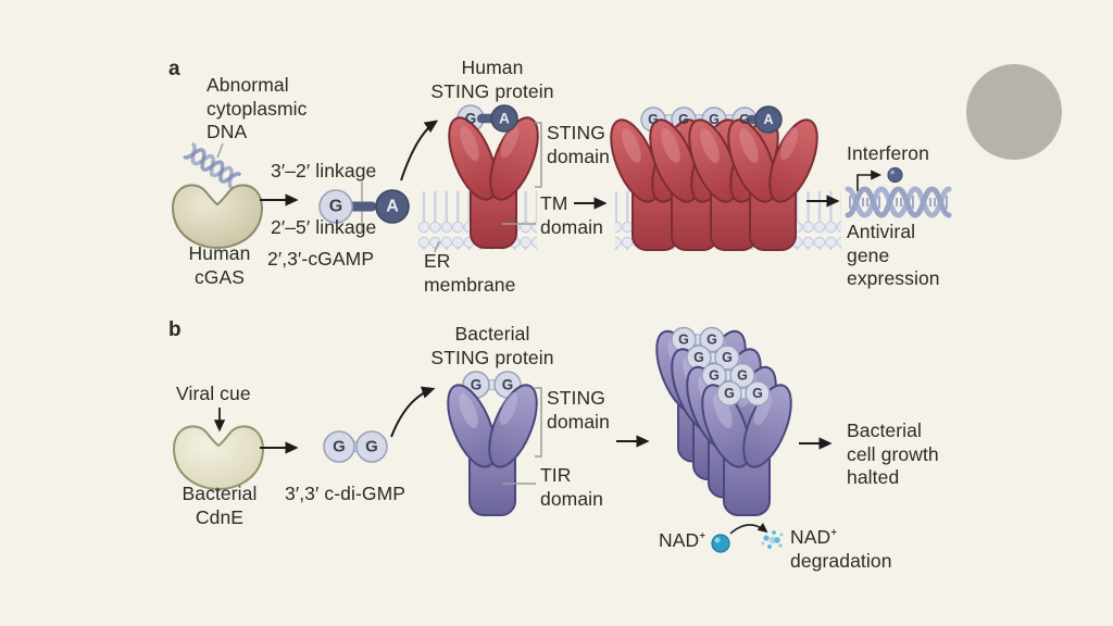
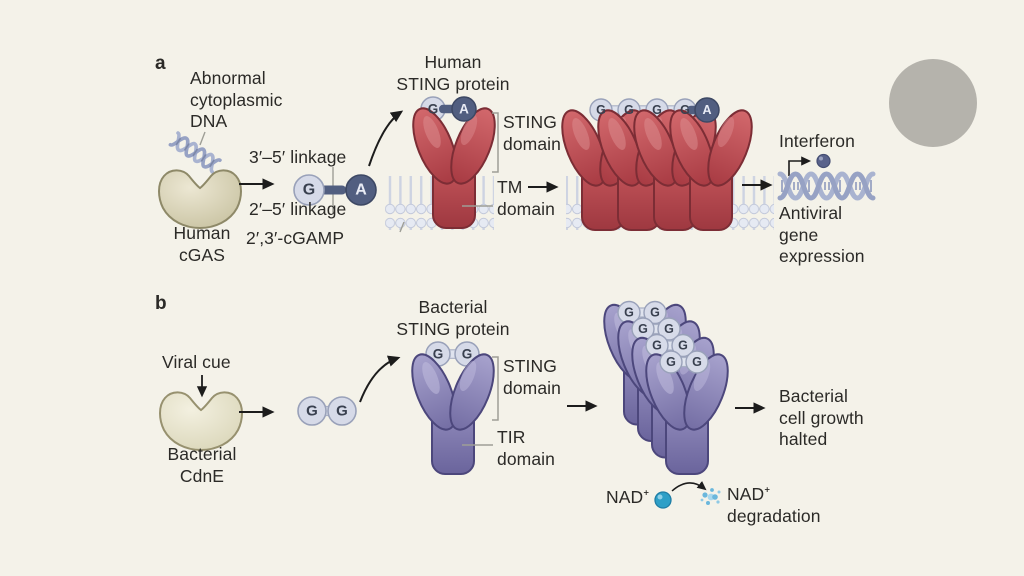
  G
  A
  G
  A
  G
  G
  G
  G
  A
  G
  G
  G
  G
  G
  G
  G
  G
  G
  G
  G
  G
  a
  Abnormal
  cytoplasmic
  DNA
  Human
  cGAS
- 3′–2′ linkage
+ 3′–5′ linkage
  2′–5′ linkage
  2′,3′-cGAMP
  Human
  STING protein
  STING
  domain
  TM
  domain
- ER
- membrane
  Interferon
  Antiviral
  gene
  expression
  b
  Viral cue
  Bacterial
  CdnE
- 3′,3′ c-di-GMP
  Bacterial
  STING protein
  STING
  domain
  TIR
  domain
  NAD⁺
  NAD⁺
  degradation
  Bacterial
  cell growth
  halted
